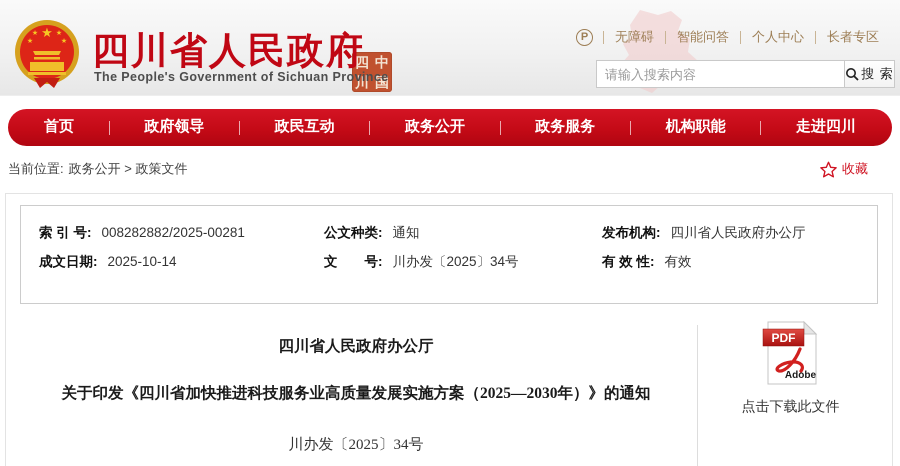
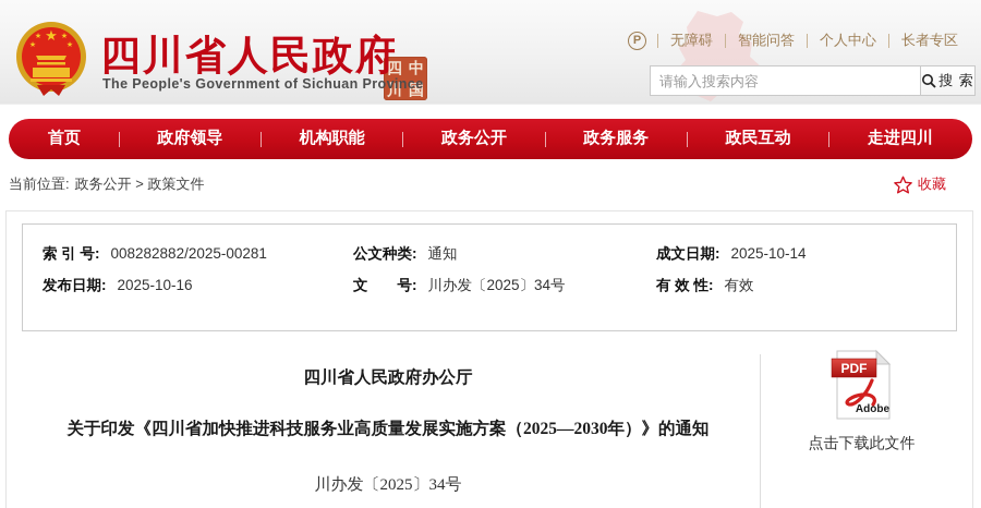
  ★
  四川省人民政府
  The People's Government of Sichuan Province
  四
  中
  川
  国
  P
  无障碍
  智能问答
  个人中心
  长者专区
  请输入搜索内容
  搜 索
  首页
  政府领导
- 政民互动
+ 机构职能
  政务公开
  政务服务
- 机构职能
+ 政民互动
  走进四川
  当前位置:
  政务公开 > 政策文件
  收藏
  索 引 号: 008282882/2025-00281
  公文种类: 通知
- 发布机构: 四川省人民政府办公厅
  成文日期: 2025-10-14
+ 发布日期: 2025-10-16
  文 号: 川办发〔2025〕34号
  有 效 性: 有效
  四川省人民政府办公厅
  关于印发《四川省加快推进科技服务业高质量发展实施方案（2025—2030年）》的通知
  川办发〔2025〕34号
  PDF
  Adobe
  点击下载此文件
